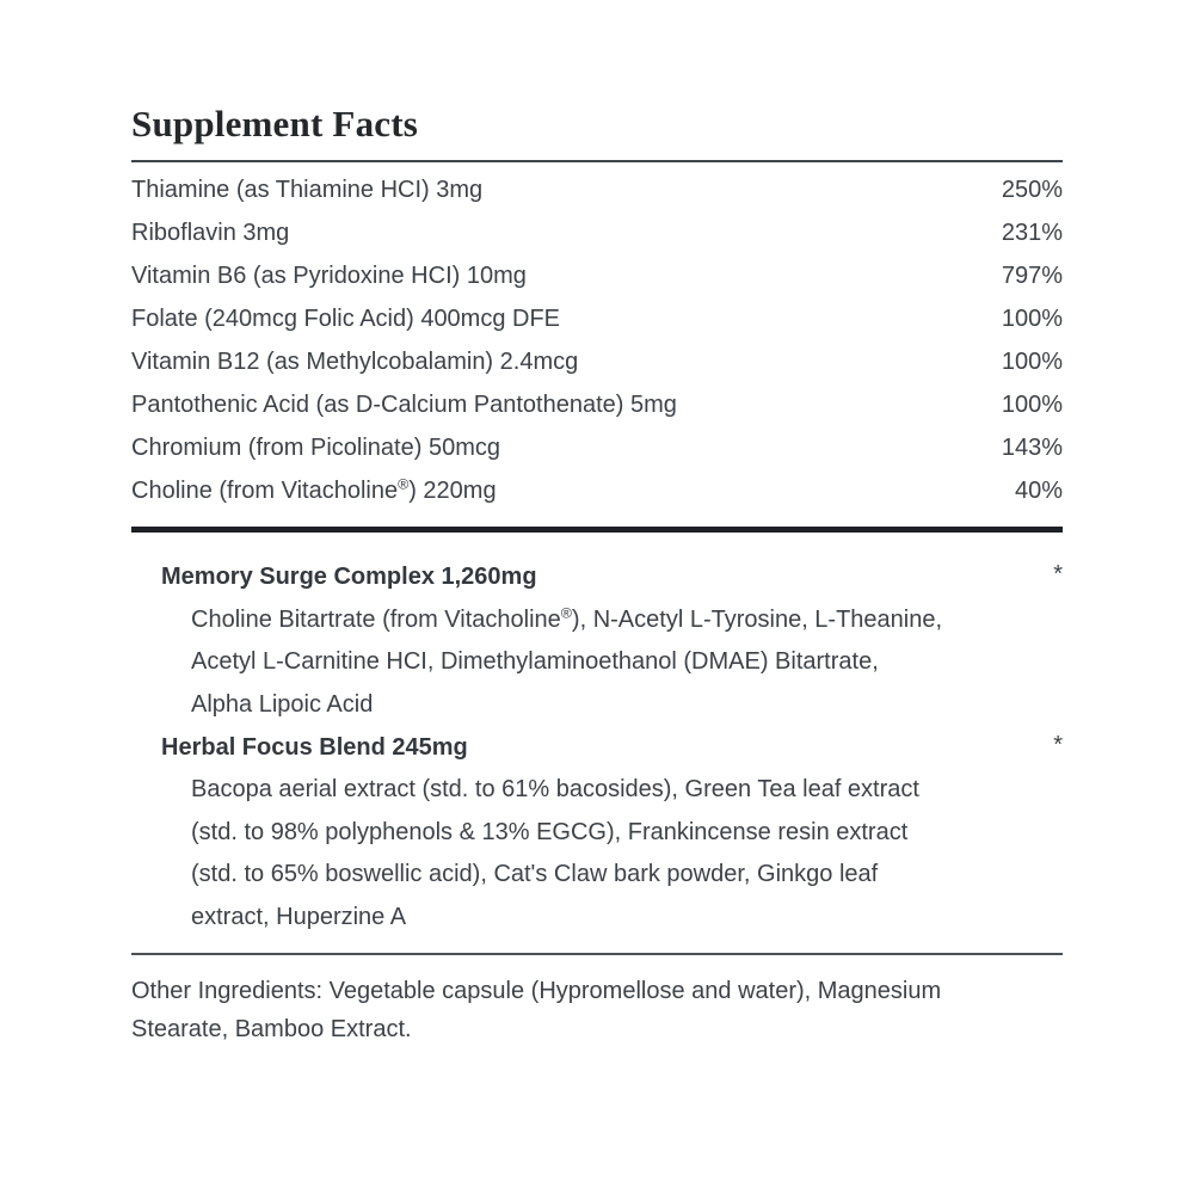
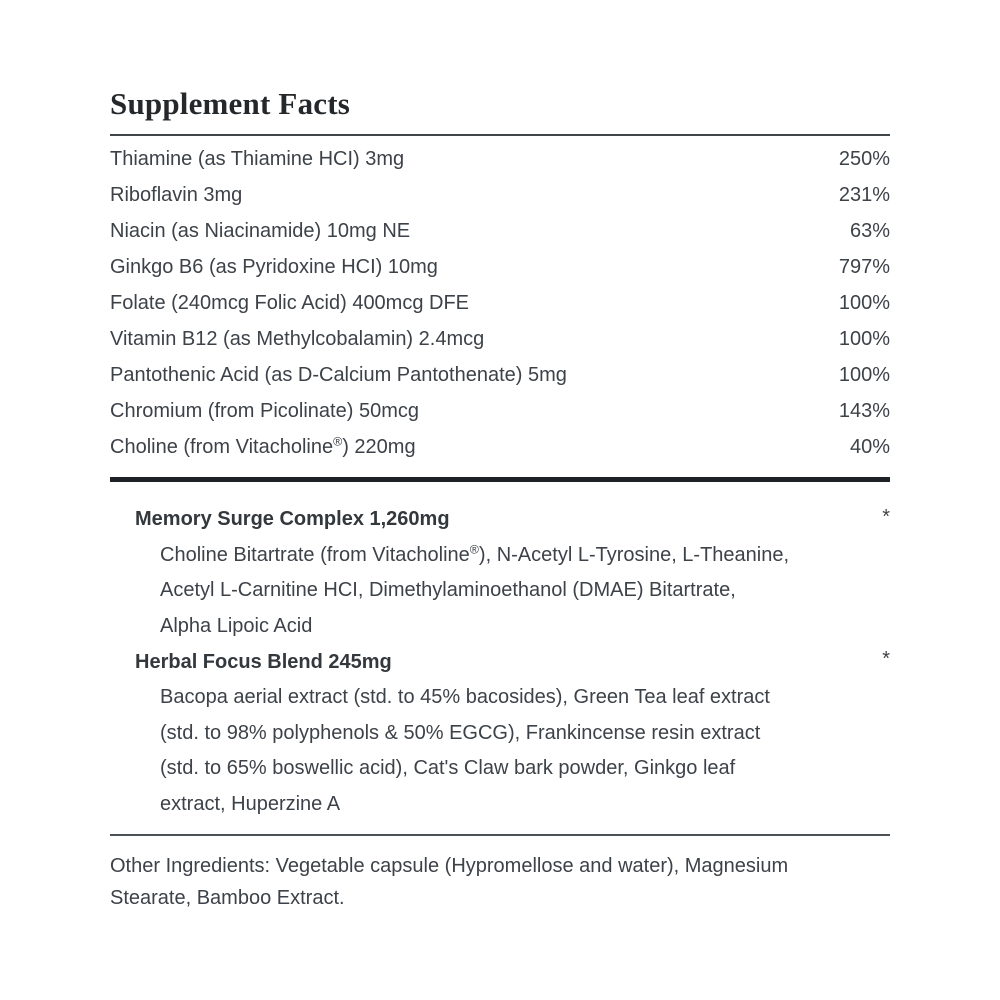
  Supplement Facts
  Thiamine (as Thiamine HCI) 3mg
  250%
  Riboflavin 3mg
  231%
+ Niacin (as Niacinamide) 10mg NE
+ 63%
- Vitamin B6 (as Pyridoxine HCI) 10mg
+ Ginkgo B6 (as Pyridoxine HCI) 10mg
  797%
  Folate (240mcg Folic Acid) 400mcg DFE
  100%
  Vitamin B12 (as Methylcobalamin) 2.4mcg
  100%
  Pantothenic Acid (as D-Calcium Pantothenate) 5mg
  100%
  Chromium (from Picolinate) 50mcg
  143%
  Choline (from Vitacholine®) 220mg
  40%
  Memory Surge Complex 1,260mg
  *
  Choline Bitartrate (from Vitacholine®), N-Acetyl L-Tyrosine, L-Theanine,
  Acetyl L-Carnitine HCI, Dimethylaminoethanol (DMAE) Bitartrate,
  Alpha Lipoic Acid
  Herbal Focus Blend 245mg
  *
- Bacopa aerial extract (std. to 61% bacosides), Green Tea leaf extract
+ Bacopa aerial extract (std. to 45% bacosides), Green Tea leaf extract
- (std. to 98% polyphenols & 13% EGCG), Frankincense resin extract
+ (std. to 98% polyphenols & 50% EGCG), Frankincense resin extract
  (std. to 65% boswellic acid), Cat's Claw bark powder, Ginkgo leaf
  extract, Huperzine A
  Other Ingredients: Vegetable capsule (Hypromellose and water), Magnesium
  Stearate, Bamboo Extract.
